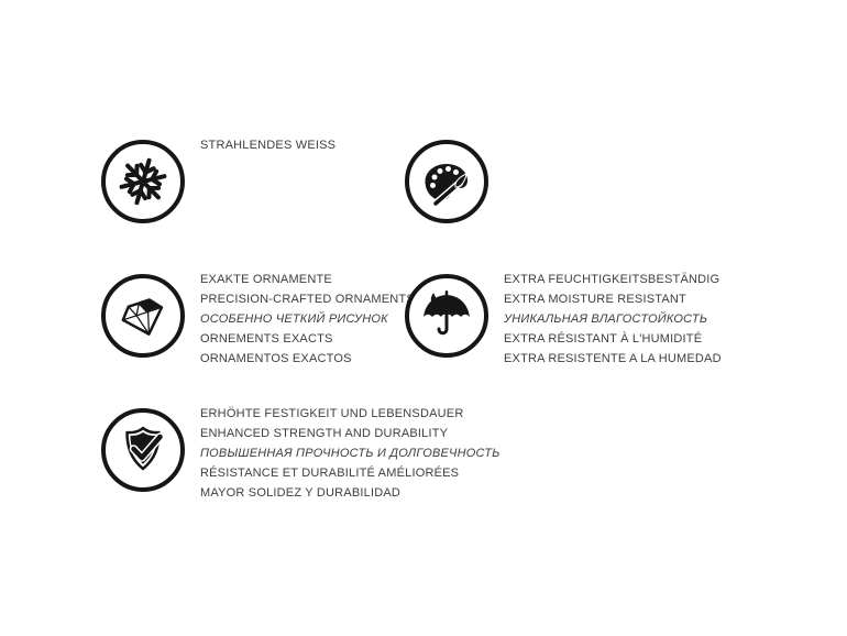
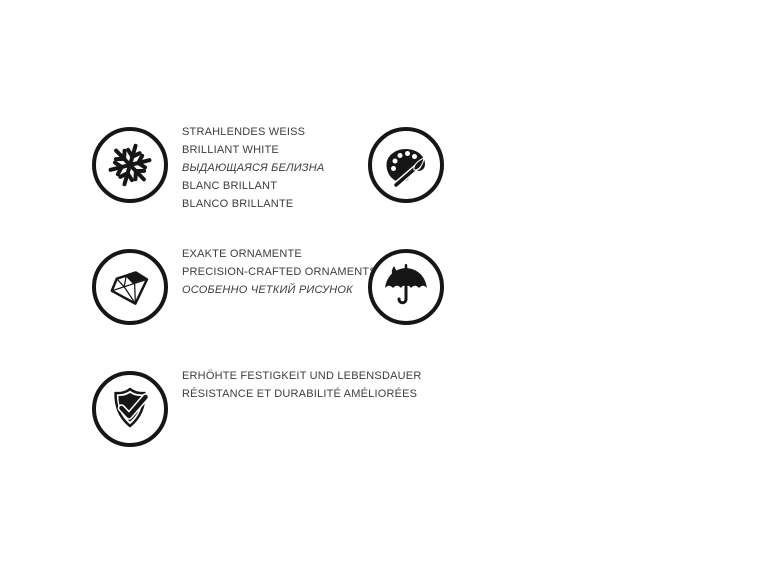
  STRAHLENDES WEISS
+ BRILLIANT WHITE
+ ВЫДАЮЩАЯСЯ БЕЛИЗНА
+ BLANC BRILLANT
+ BLANCO BRILLANTE
  EXAKTE ORNAMENTE
  PRECISION-CRAFTED ORNAMENT
  ОСОБЕННО ЧЕТКИЙ РИСУНОК
- ORNEMENTS EXACTS
- ORNAMENTOS EXACTOS
- EXTRA FEUCHTIGKEITSBESTÄNDIG
- EXTRA MOISTURE RESISTANT
- УНИКАЛЬНАЯ ВЛАГОСТОЙКОСТЬ
- EXTRA RÉSISTANT À L'HUMIDITÉ
- EXTRA RESISTENTE A LA HUMEDAD
  ERHÖHTE FESTIGKEIT UND LEBENSDAUER
- ENHANCED STRENGTH AND DURABILITY
- ПОВЫШЕННАЯ ПРОЧНОСТЬ И ДОЛГОВЕЧНОСТЬ
  RÉSISTANCE ET DURABILITÉ AMÉLIORÉES
- MAYOR SOLIDEZ Y DURABILIDAD
